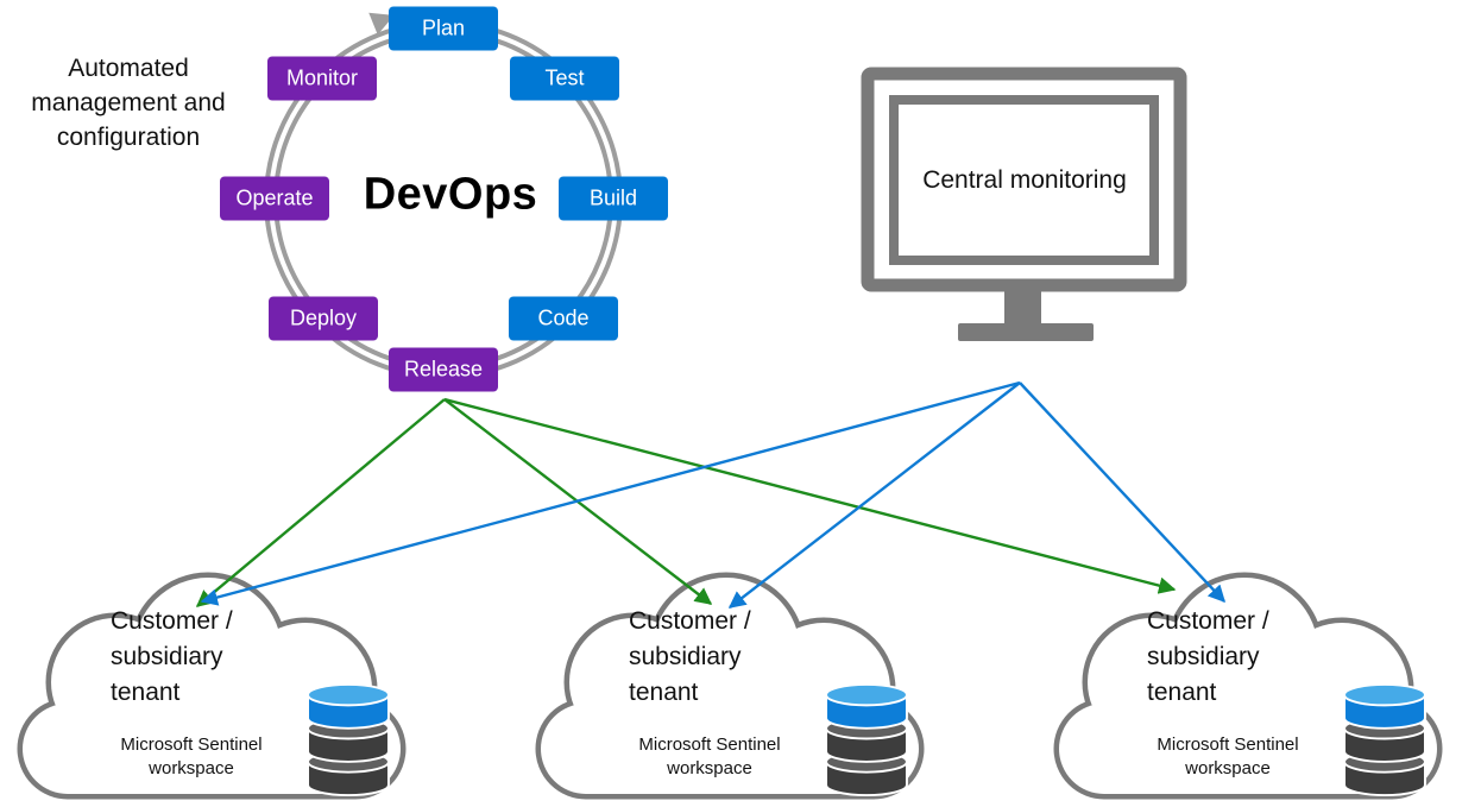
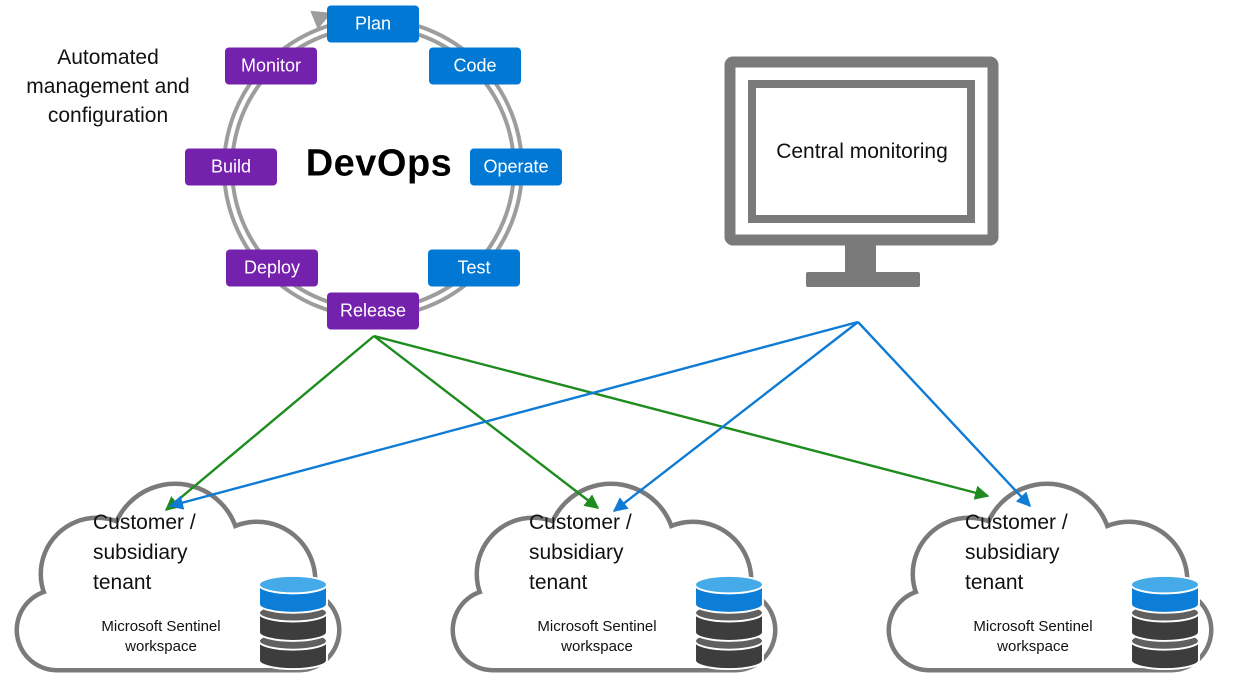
  Automated
  management and
  configuration
  DevOps
  Plan
- Test
+ Code
- Build
+ Operate
- Code
+ Test
  Release
  Deploy
- Operate
+ Build
  Monitor
  Central monitoring
  Customer /
  subsidiary
  tenant
  Microsoft Sentinel
  workspace
  Customer /
  subsidiary
  tenant
  Microsoft Sentinel
  workspace
  Customer /
  subsidiary
  tenant
  Microsoft Sentinel
  workspace
